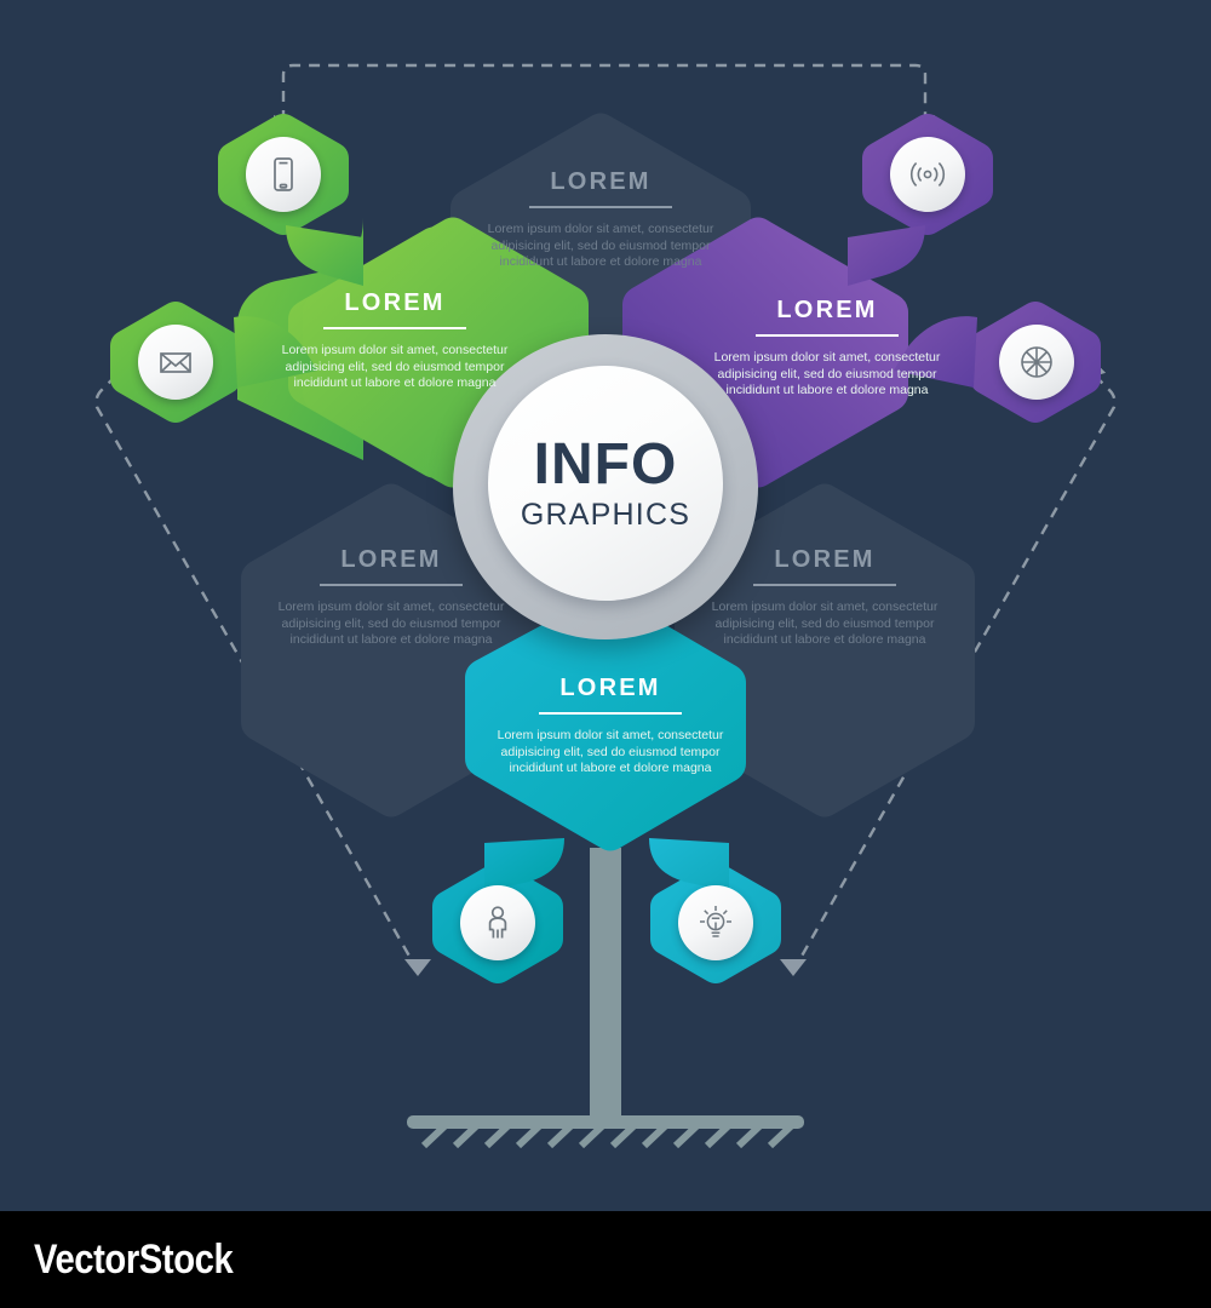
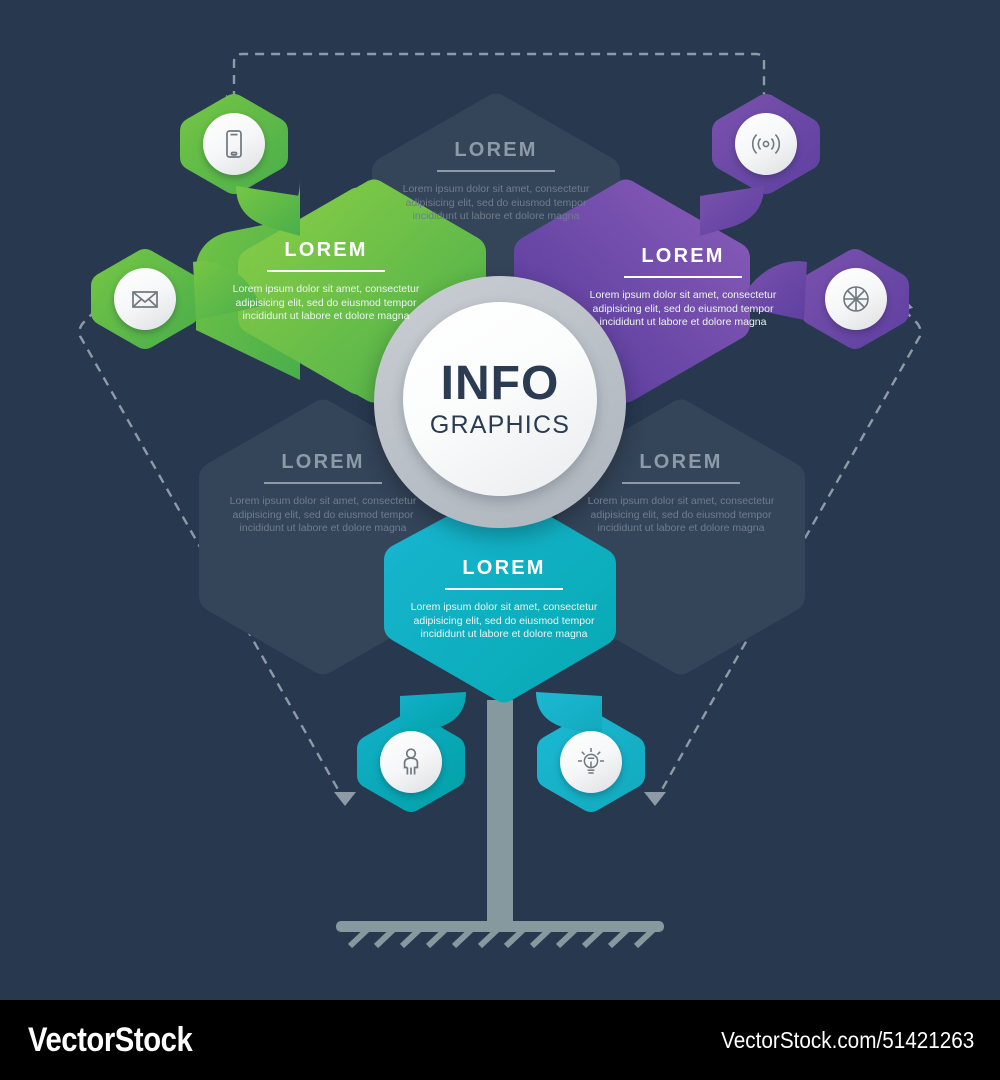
  INFO
  GRAPHICS
  LOREM
  Lorem ipsum dolor sit amet, consectetur adipisicing elit, sed do eiusmod tempor incididunt ut labore et dolore magna
  LOREM
  Lorem ipsum dolor sit amet, consectetur adipisicing elit, sed do eiusmod tempor incididunt ut labore et dolore magna
  LOREM
  Lorem ipsum dolor sit amet, consectetur adipisicing elit, sed do eiusmod tempor incididunt ut labore et dolore magna
  LOREM
  Lorem ipsum dolor sit amet, consectetur adipisicing elit, sed do eiusmod tempor incididunt ut labore et dolore magna
  LOREM
  Lorem ipsum dolor sit amet, consectetur adipisicing elit, sed do eiusmod tempor incididunt ut labore et dolore magna
  LOREM
  Lorem ipsum dolor sit amet, consectetur adipisicing elit, sed do eiusmod tempor incididunt ut labore et dolore magna
  VectorStock
+ VectorStock.com/51421263
